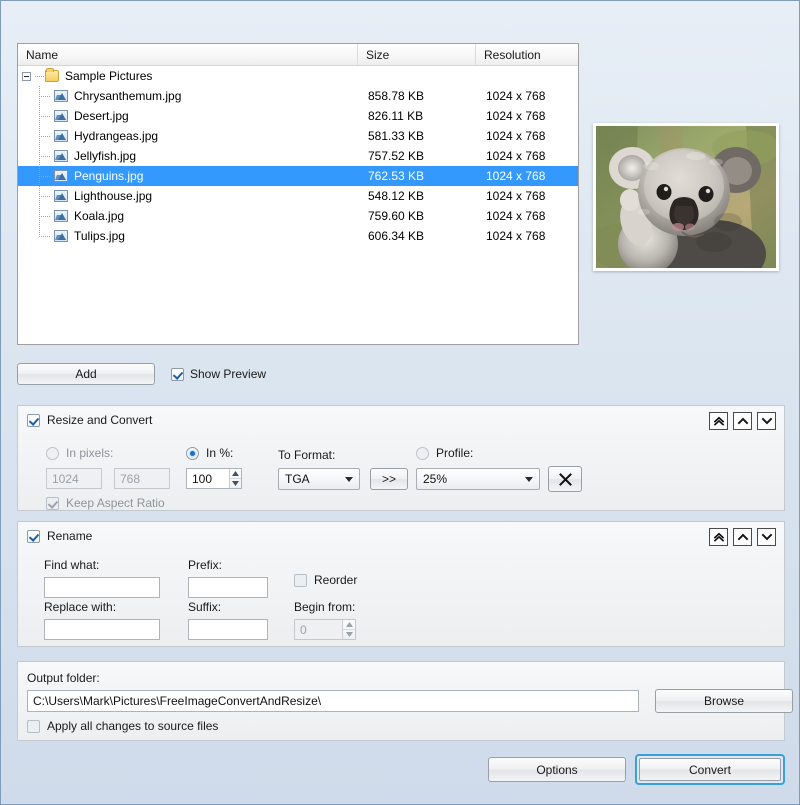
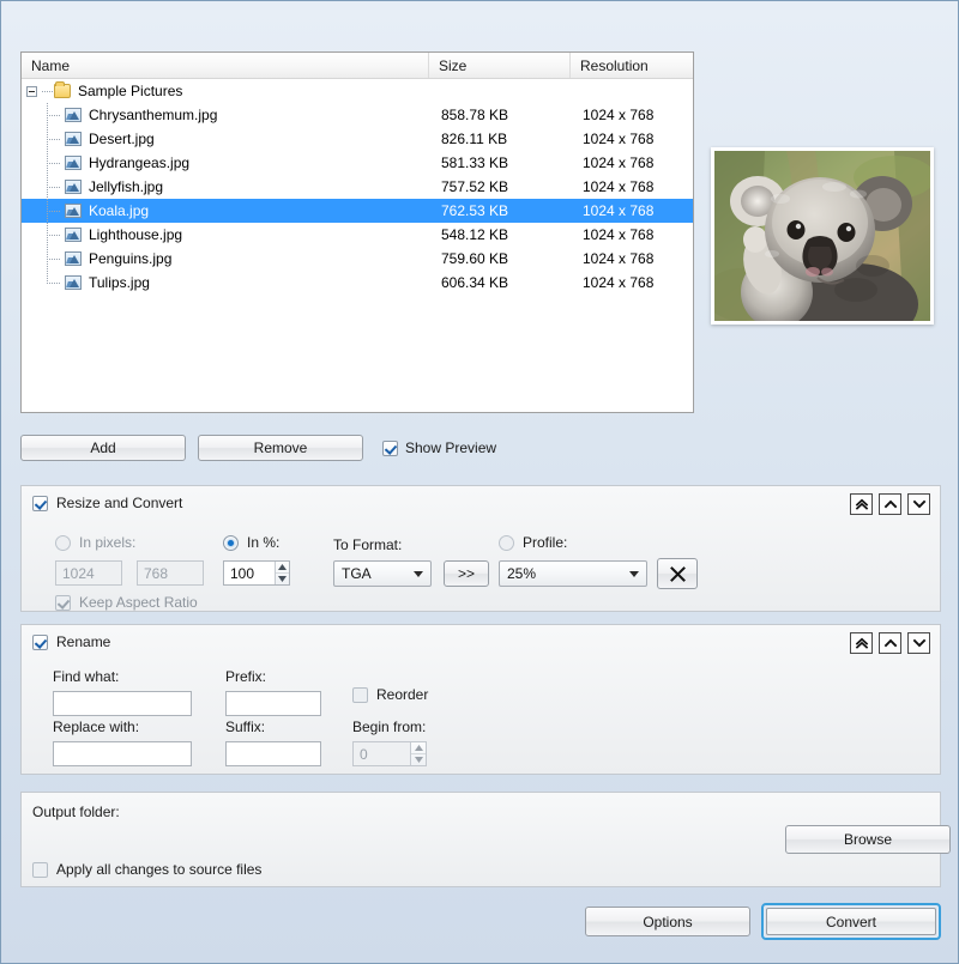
  Name
  Size
  Resolution
  Sample Pictures
  Chrysanthemum.jpg
  858.78 KB
  1024 x 768
  Desert.jpg
  826.11 KB
  1024 x 768
  Hydrangeas.jpg
  581.33 KB
  1024 x 768
  Jellyfish.jpg
  757.52 KB
  1024 x 768
- Penguins.jpg
+ Koala.jpg
  762.53 KB
  1024 x 768
  Lighthouse.jpg
  548.12 KB
  1024 x 768
- Koala.jpg
+ Penguins.jpg
  759.60 KB
  1024 x 768
  Tulips.jpg
  606.34 KB
  1024 x 768
  Add
+ Remove
  Show Preview
  Resize and Convert
  In pixels:
  1024
  768
  Keep Aspect Ratio
  In %:
  100
  To Format:
  TGA
  >>
  Profile:
  25%
  Rename
  Find what:
  Replace with:
  Prefix:
  Suffix:
  Reorder
  Begin from:
  0
  Output folder:
- C:\Users\Mark\Pictures\FreeImageConvertAndResize\
  Browse
  Apply all changes to source files
  Options
  Convert
